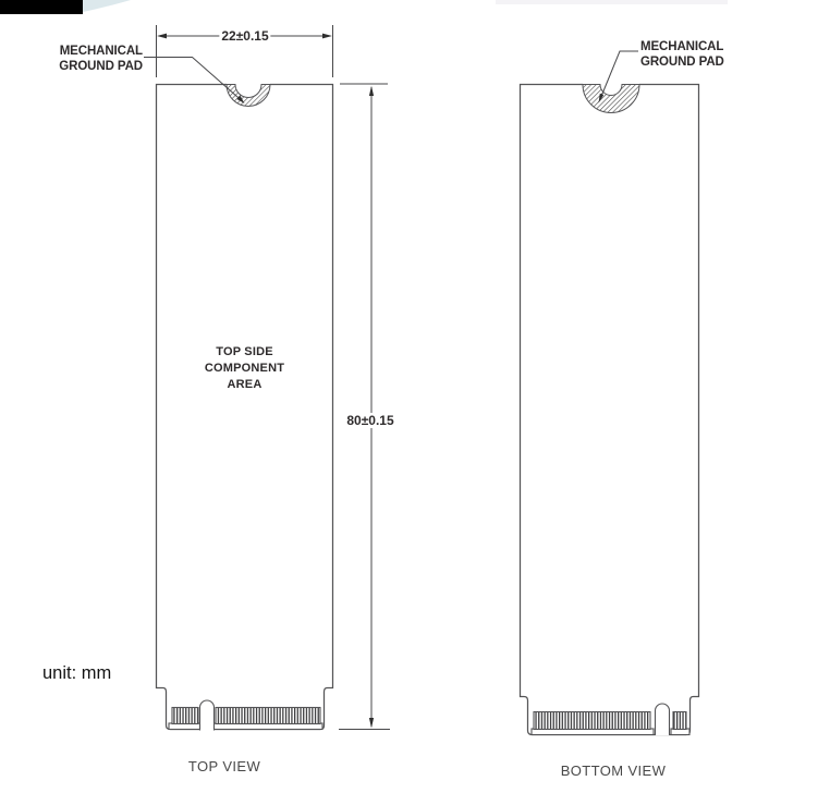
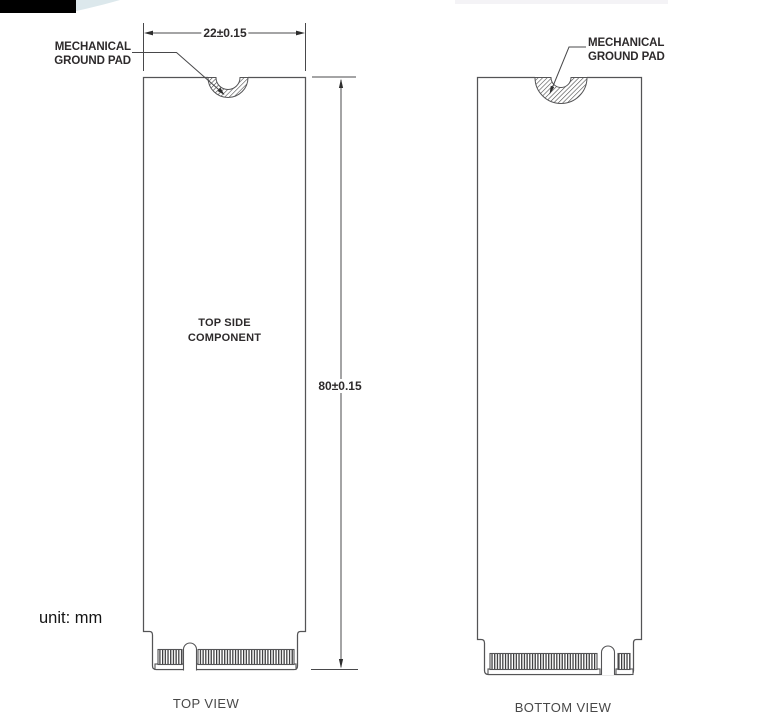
  MECHANICAL
  GROUND PAD
  MECHANICAL
  GROUND PAD
  22±0.15
  80±0.15
  TOP SIDE
  COMPONENT
- AREA
  unit: mm
  TOP VIEW
  BOTTOM VIEW
